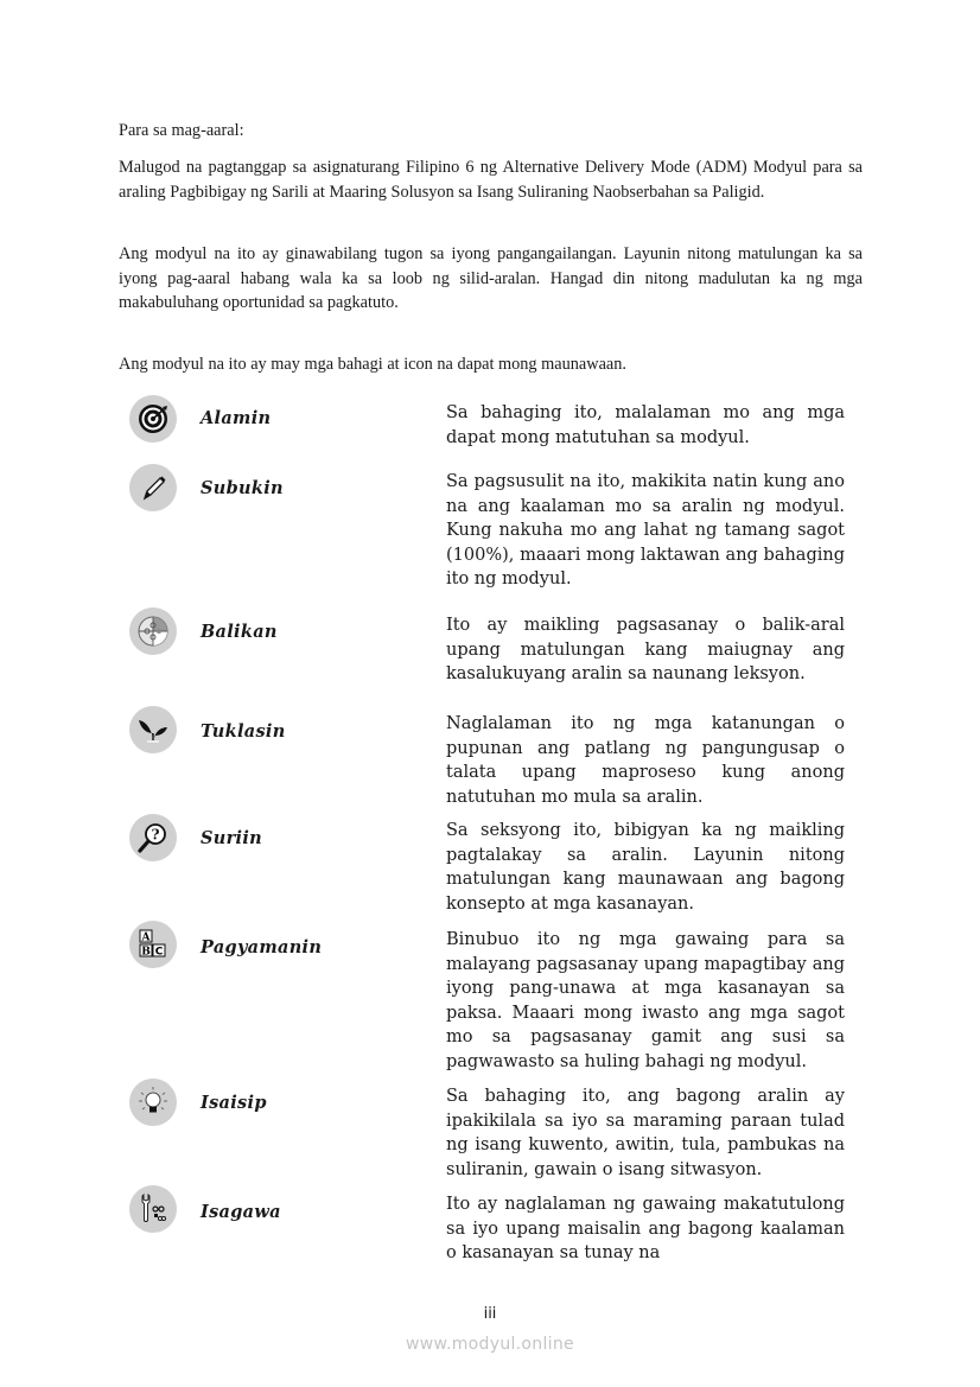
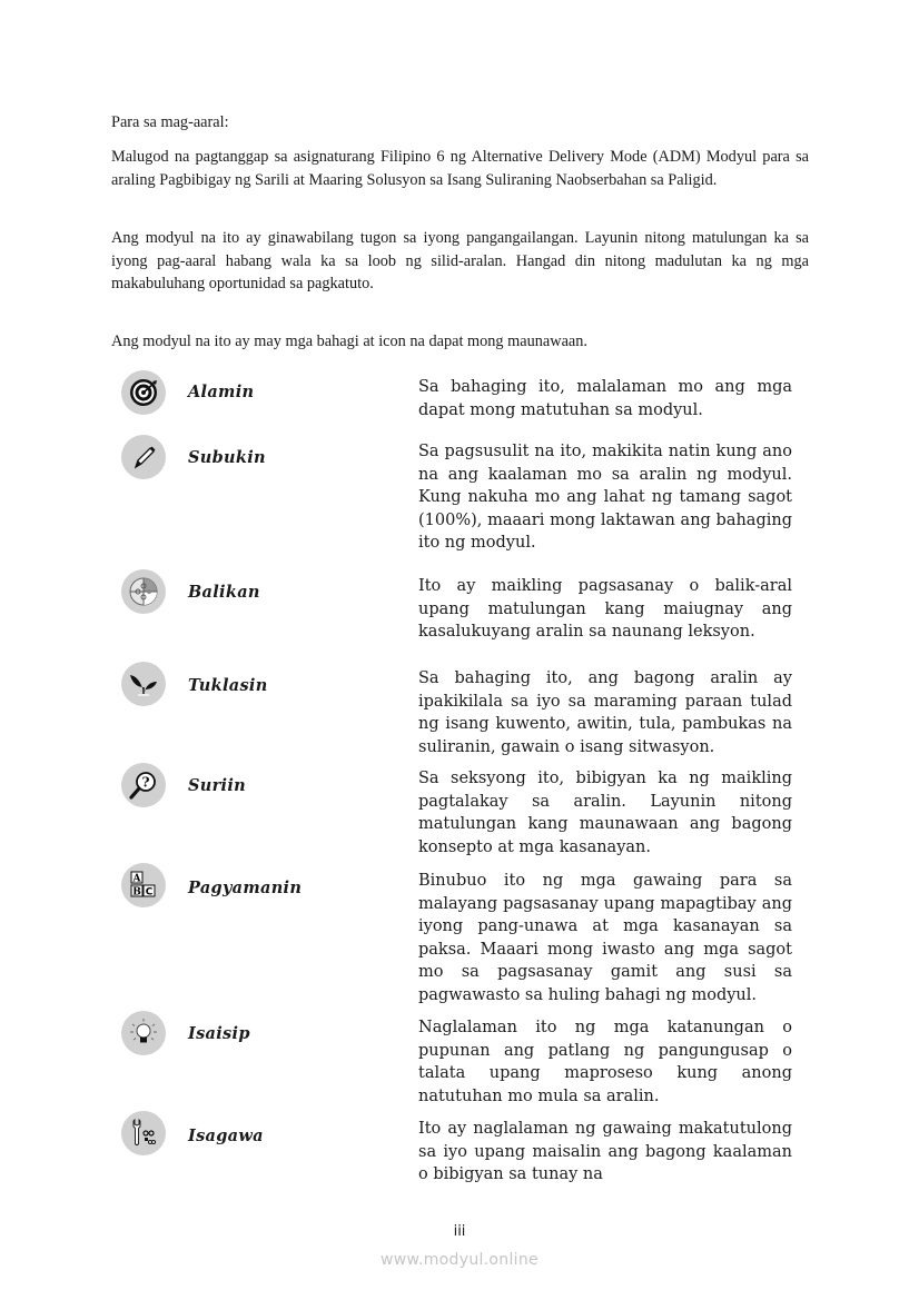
  Para sa mag-aaral:
  Malugod na pagtanggap sa asignaturang Filipino 6 ng Alternative Delivery Mode (ADM) Modyul para sa araling Pagbibigay ng Sarili at Maaring Solusyon sa Isang Suliraning Naobserbahan sa Paligid.
  Ang modyul na ito ay ginawabilang tugon sa iyong pangangailangan. Layunin nitong matulungan ka sa iyong pag-aaral habang wala ka sa loob ng silid-aralan. Hangad din nitong madulutan ka ng mga makabuluhang oportunidad sa pagkatuto.
  Ang modyul na ito ay may mga bahagi at icon na dapat mong maunawaan.
  Alamin
  Sa bahaging ito, malalaman mo ang mga dapat mong matutuhan sa modyul.
  Subukin
  Sa pagsusulit na ito, makikita natin kung ano na ang kaalaman mo sa aralin ng modyul. Kung nakuha mo ang lahat ng tamang sagot (100%), maaari mong laktawan ang bahaging ito ng modyul.
  Balikan
  Ito ay maikling pagsasanay o balik-aral upang matulungan kang maiugnay ang kasalukuyang aralin sa naunang leksyon.
  Tuklasin
- Naglalaman ito ng mga katanungan o pupunan ang patlang ng pangungusap o talata upang maproseso kung anong natutuhan mo mula sa aralin.
+ Sa bahaging ito, ang bagong aralin ay ipakikilala sa iyo sa maraming paraan tulad ng isang kuwento, awitin, tula, pambukas na suliranin, gawain o isang sitwasyon.
  ?
  Suriin
  Sa seksyong ito, bibigyan ka ng maikling pagtalakay sa aralin. Layunin nitong matulungan kang maunawaan ang bagong konsepto at mga kasanayan.
  A
  B
  C
  Pagyamanin
  Binubuo ito ng mga gawaing para sa malayang pagsasanay upang mapagtibay ang iyong pang-unawa at mga kasanayan sa paksa. Maaari mong iwasto ang mga sagot mo sa pagsasanay gamit ang susi sa pagwawasto sa huling bahagi ng modyul.
  Isaisip
- Sa bahaging ito, ang bagong aralin ay ipakikilala sa iyo sa maraming paraan tulad ng isang kuwento, awitin, tula, pambukas na suliranin, gawain o isang sitwasyon.
+ Naglalaman ito ng mga katanungan o pupunan ang patlang ng pangungusap o talata upang maproseso kung anong natutuhan mo mula sa aralin.
  Isagawa
- Ito ay naglalaman ng gawaing makatutulong sa iyo upang maisalin ang bagong kaalaman o kasanayan sa tunay na
+ Ito ay naglalaman ng gawaing makatutulong sa iyo upang maisalin ang bagong kaalaman o bibigyan sa tunay na
  iii
  www.modyul.online
